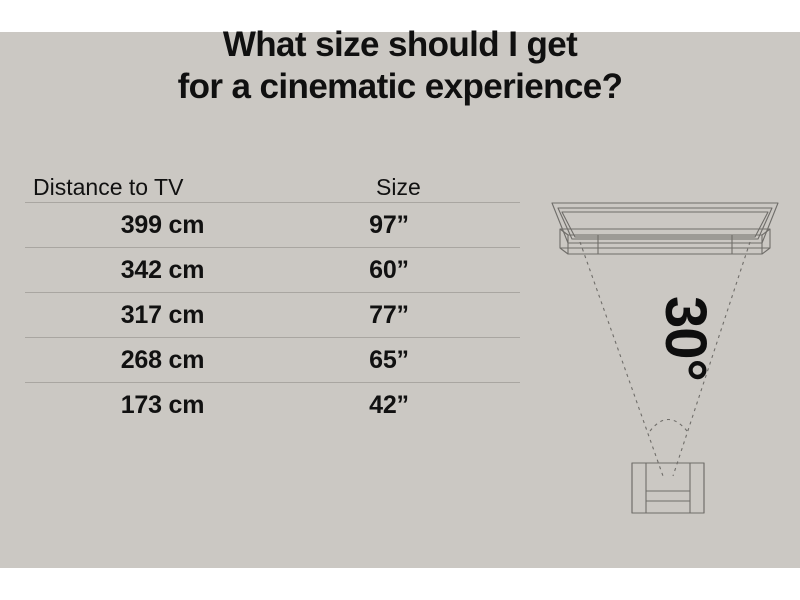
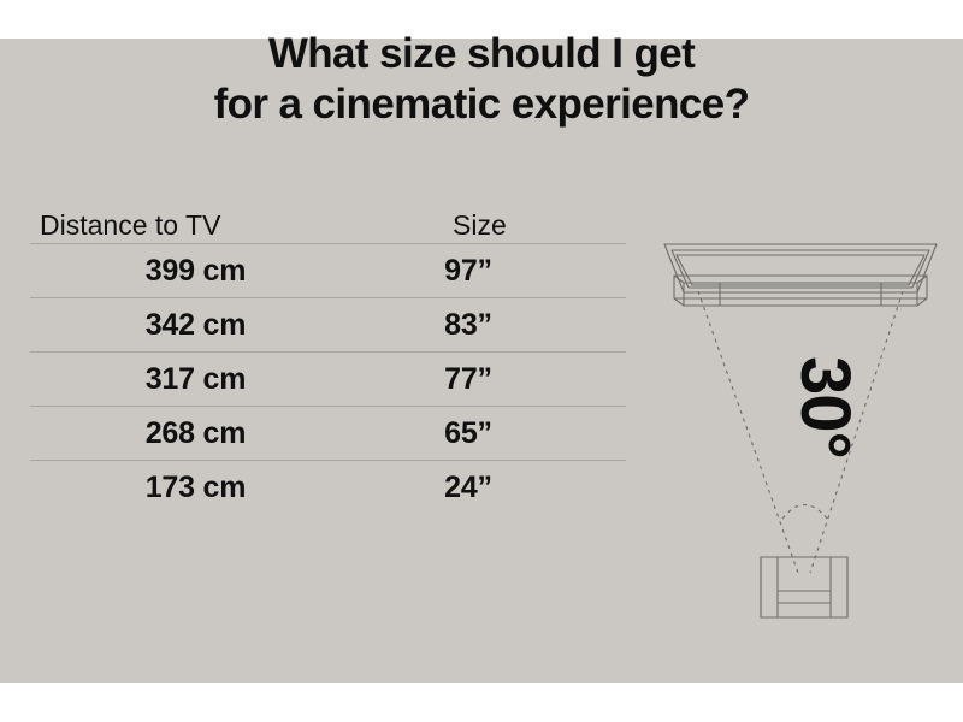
  What size should I get
  for a cinematic experience?
  Distance to TV
  Size
  399 cm
  97”
  342 cm
- 60”
+ 83”
  317 cm
  77”
  268 cm
  65”
  173 cm
- 42”
+ 24”
